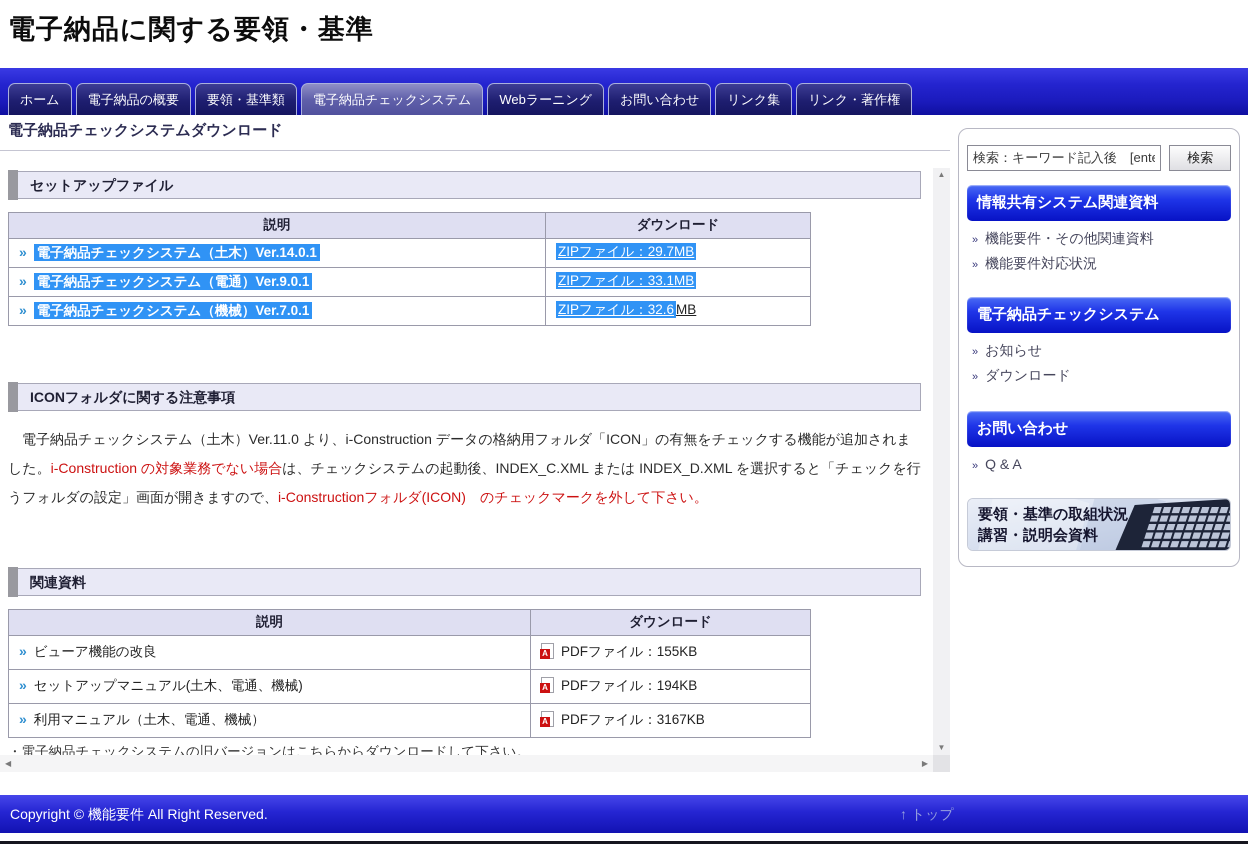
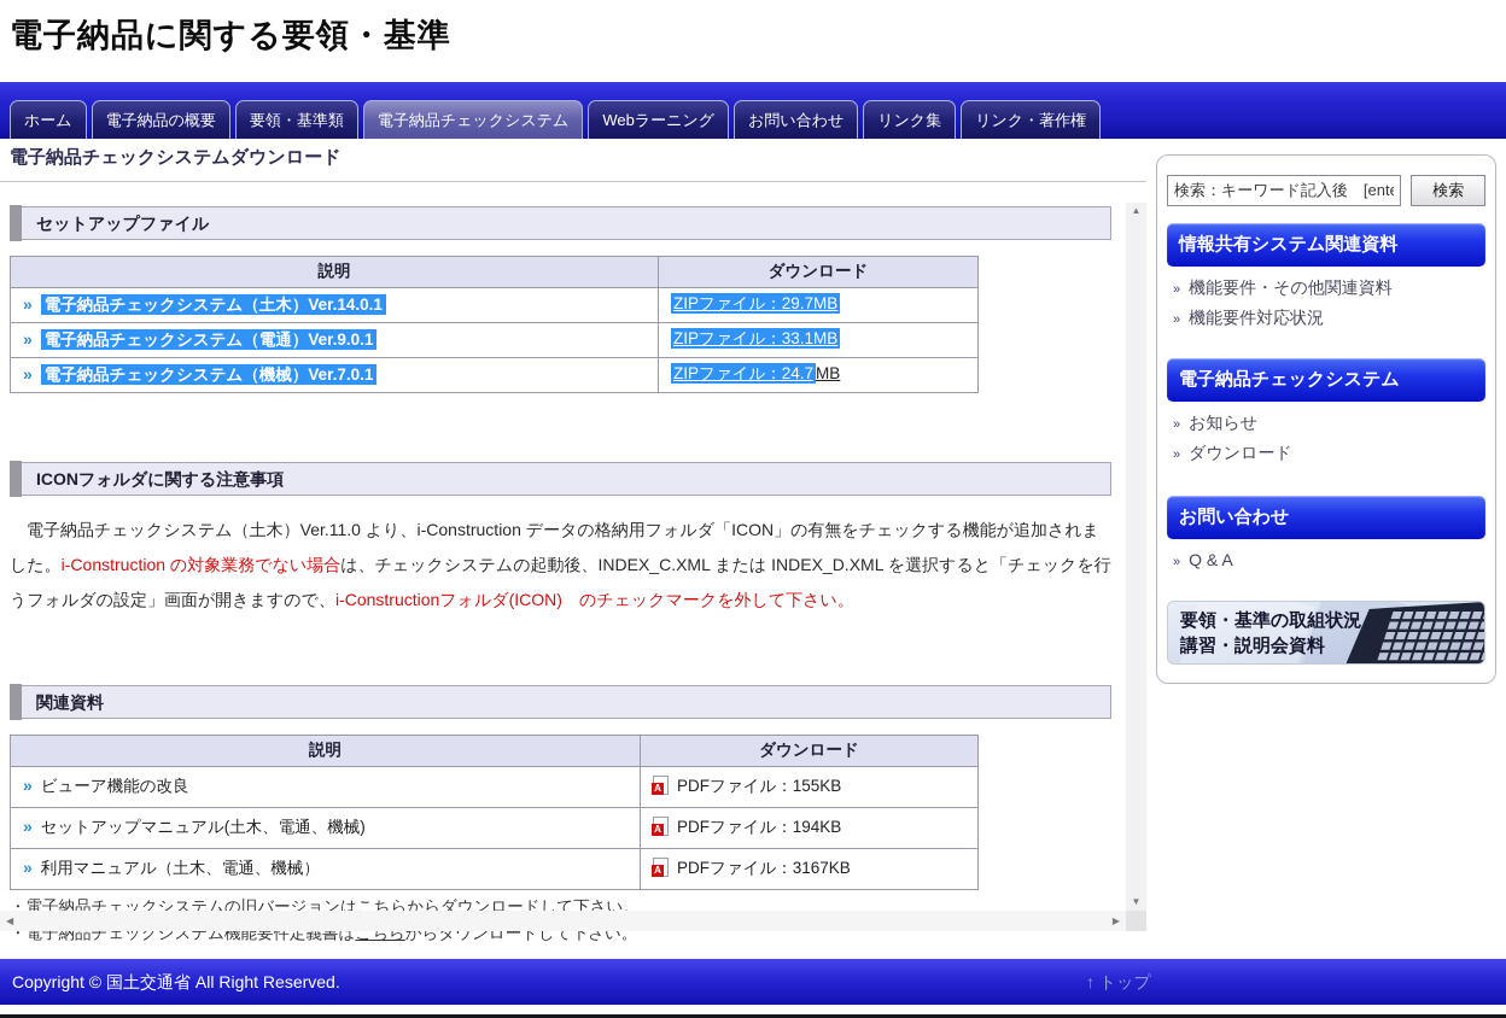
  電子納品に関する要領・基準
  ホーム
  電子納品の概要
  要領・基準類
  電子納品チェックシステム
  Webラーニング
  お問い合わせ
  リンク集
  リンク・著作権
  電子納品チェックシステムダウンロード
  セットアップファイル
  説明	ダウンロード
  » 電子納品チェックシステム（土木）Ver.14.0.1	ZIPファイル：29.7MB
  » 電子納品チェックシステム（電通）Ver.9.0.1	ZIPファイル：33.1MB
- » 電子納品チェックシステム（機械）Ver.7.0.1	ZIPファイル：32.6 MB
+ » 電子納品チェックシステム（機械）Ver.7.0.1	ZIPファイル：24.7 MB
  ICONフォルダに関する注意事項
  電子納品チェックシステム（土木）Ver.11.0 より、i-Construction データの格納用フォルダ「ICON」の有無をチェックする機能が追加されました。i-Construction の対象業務でない場合は、チェックシステムの起動後、INDEX_C.XML または INDEX_D.XML を選択すると「チェックを行うフォルダの設定」画面が開きますので、i-Constructionフォルダ(ICON) のチェックマークを外して下さい。
  関連資料
  説明	ダウンロード
  » ビューア機能の改良	PDFファイル：155KB
  » セットアップマニュアル(土木、電通、機械)	PDFファイル：194KB
  » 利用マニュアル（土木、電通、機械）	PDFファイル：3167KB
  ・電子納品チェックシステムの旧バージョンはこちらからダウンロードして下さい。
+ ・電子納品チェックシステム機能要件定義書はこちらからダウンロードして下さい。
  ▲
  ▼
  ◀
  ▶
  検索：キーワード記入後 [ent
  検索
  情報共有システム関連資料
  » 機能要件・その他関連資料
  » 機能要件対応状況
  電子納品チェックシステム
  » お知らせ
  » ダウンロード
  お問い合わせ
  » Q & A
  要領・基準の取組状況
  講習・説明会資料
- Copyright © 機能要件 All Right Reserved.
+ Copyright © 国土交通省 All Right Reserved.
  ↑ トップ
